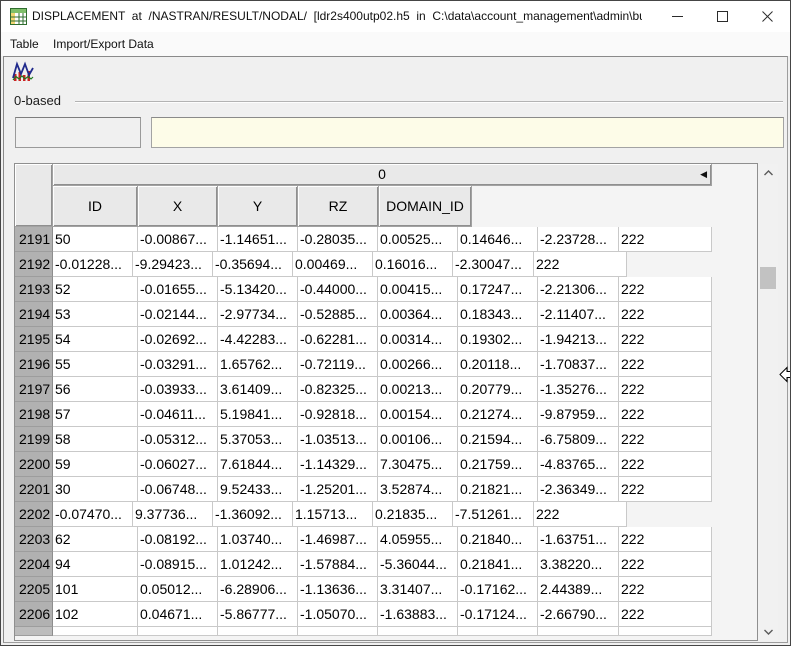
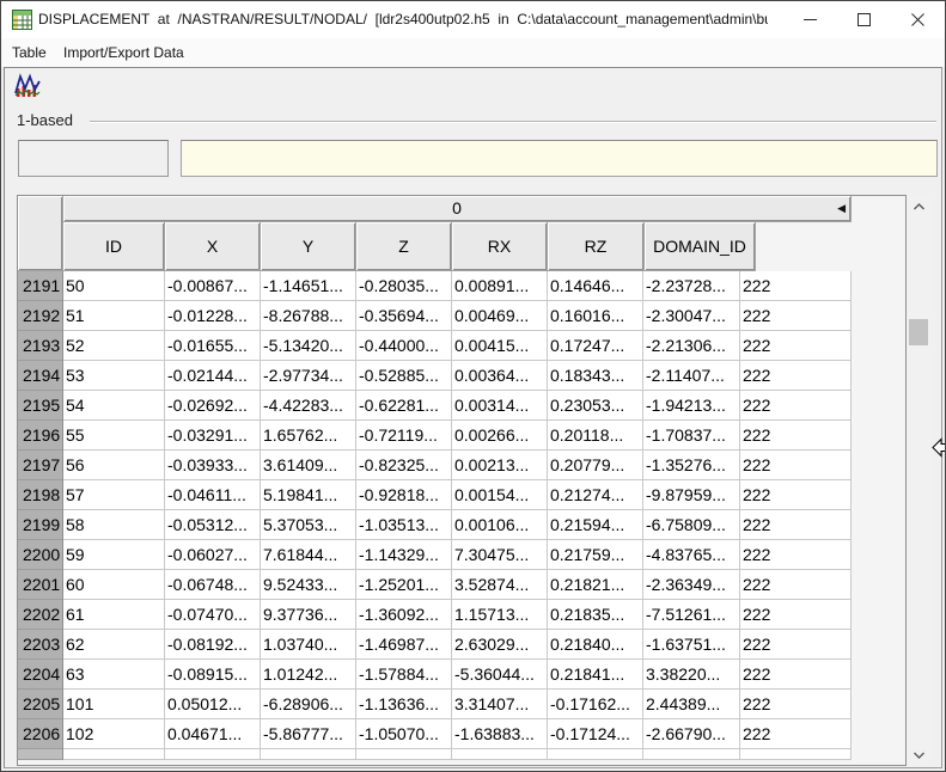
  DISPLACEMENT at /NASTRAN/RESULT/NODAL/ [ldr2s400utp02.h5 in C:\data\account_management\admin\b
  Table
  Import/Export Data
- 0-based
+ 1-based
  0
  ◀
  ID
  X
  Y
+ Z
+ RX
  RZ
  DOMAIN_ID
  2191
  50
  -0.00867...
  -1.14651...
  -0.28035...
- 0.00525...
+ 0.00891...
  0.14646...
  -2.23728...
  222
  2192
+ 51
  -0.01228...
- -9.29423...
+ -8.26788...
  -0.35694...
  0.00469...
  0.16016...
  -2.30047...
  222
  2193
  52
  -0.01655...
  -5.13420...
  -0.44000...
  0.00415...
  0.17247...
  -2.21306...
  222
  2194
  53
  -0.02144...
  -2.97734...
  -0.52885...
  0.00364...
  0.18343...
  -2.11407...
  222
  2195
  54
  -0.02692...
  -4.42283...
  -0.62281...
  0.00314...
- 0.19302...
+ 0.23053...
  -1.94213...
  222
  2196
  55
  -0.03291...
  1.65762...
  -0.72119...
  0.00266...
  0.20118...
  -1.70837...
  222
  2197
  56
  -0.03933...
  3.61409...
  -0.82325...
  0.00213...
  0.20779...
  -1.35276...
  222
  2198
  57
  -0.04611...
  5.19841...
  -0.92818...
  0.00154...
  0.21274...
  -9.87959...
  222
  2199
  58
  -0.05312...
  5.37053...
  -1.03513...
  0.00106...
  0.21594...
  -6.75809...
  222
  2200
  59
  -0.06027...
  7.61844...
  -1.14329...
  7.30475...
  0.21759...
  -4.83765...
  222
  2201
- 30
+ 60
  -0.06748...
  9.52433...
  -1.25201...
  3.52874...
  0.21821...
  -2.36349...
  222
  2202
+ 61
  -0.07470...
  9.37736...
  -1.36092...
  1.15713...
  0.21835...
  -7.51261...
  222
  2203
  62
  -0.08192...
  1.03740...
  -1.46987...
- 4.05955...
+ 2.63029...
  0.21840...
  -1.63751...
  222
  2204
- 94
+ 63
  -0.08915...
  1.01242...
  -1.57884...
  -5.36044...
  0.21841...
  3.38220...
  222
  2205
  101
  0.05012...
  -6.28906...
  -1.13636...
  3.31407...
  -0.17162...
  2.44389...
  222
  2206
  102
  0.04671...
  -5.86777...
  -1.05070...
  -1.63883...
  -0.17124...
  -2.66790...
  222
